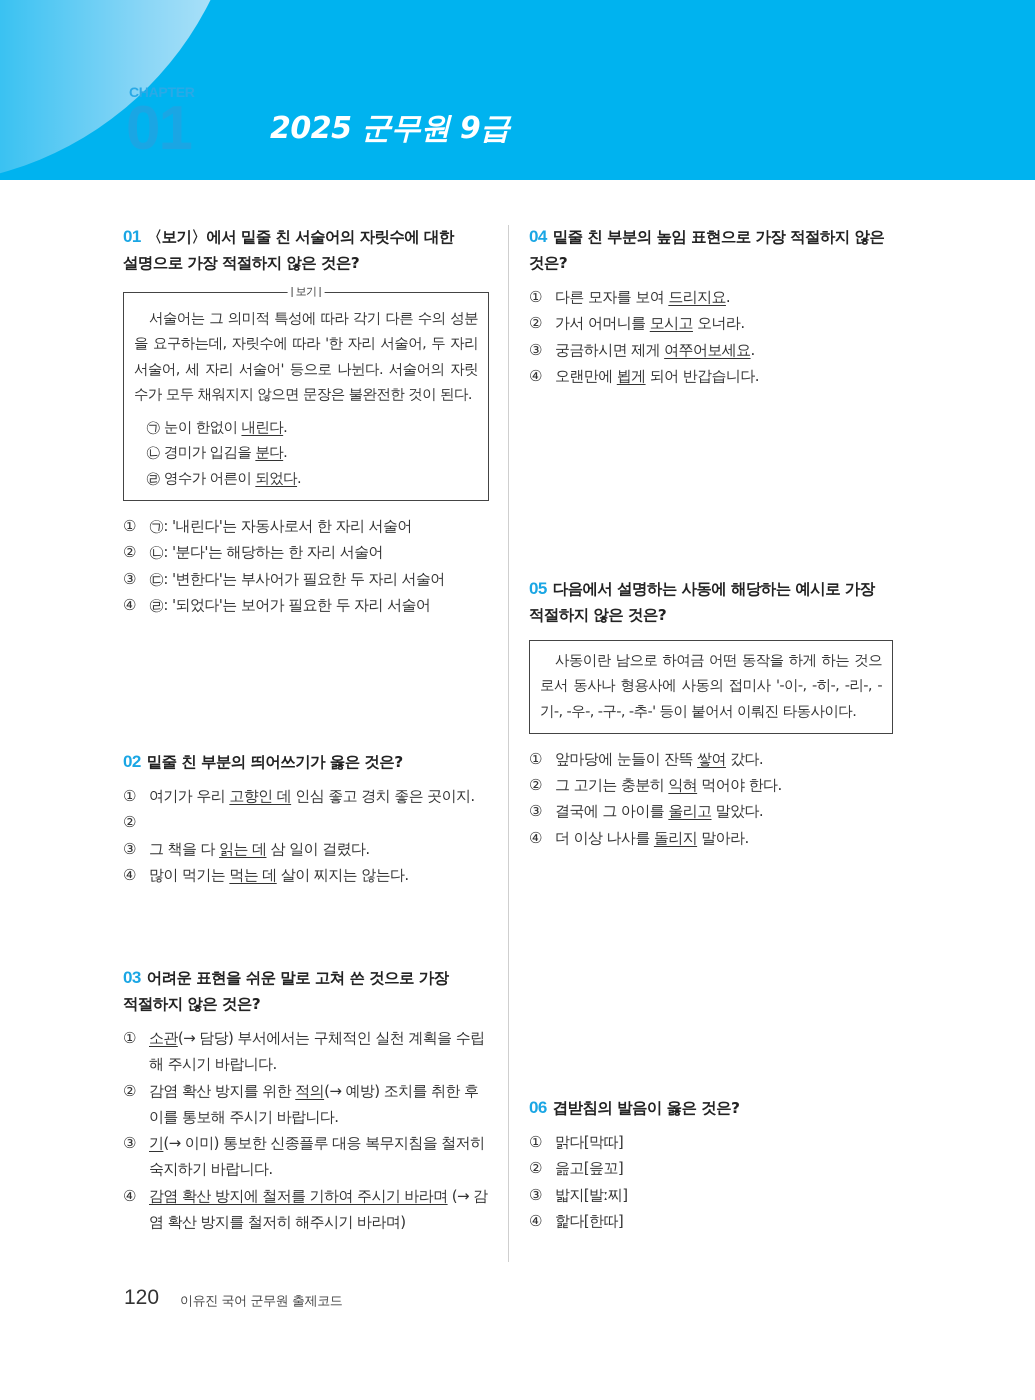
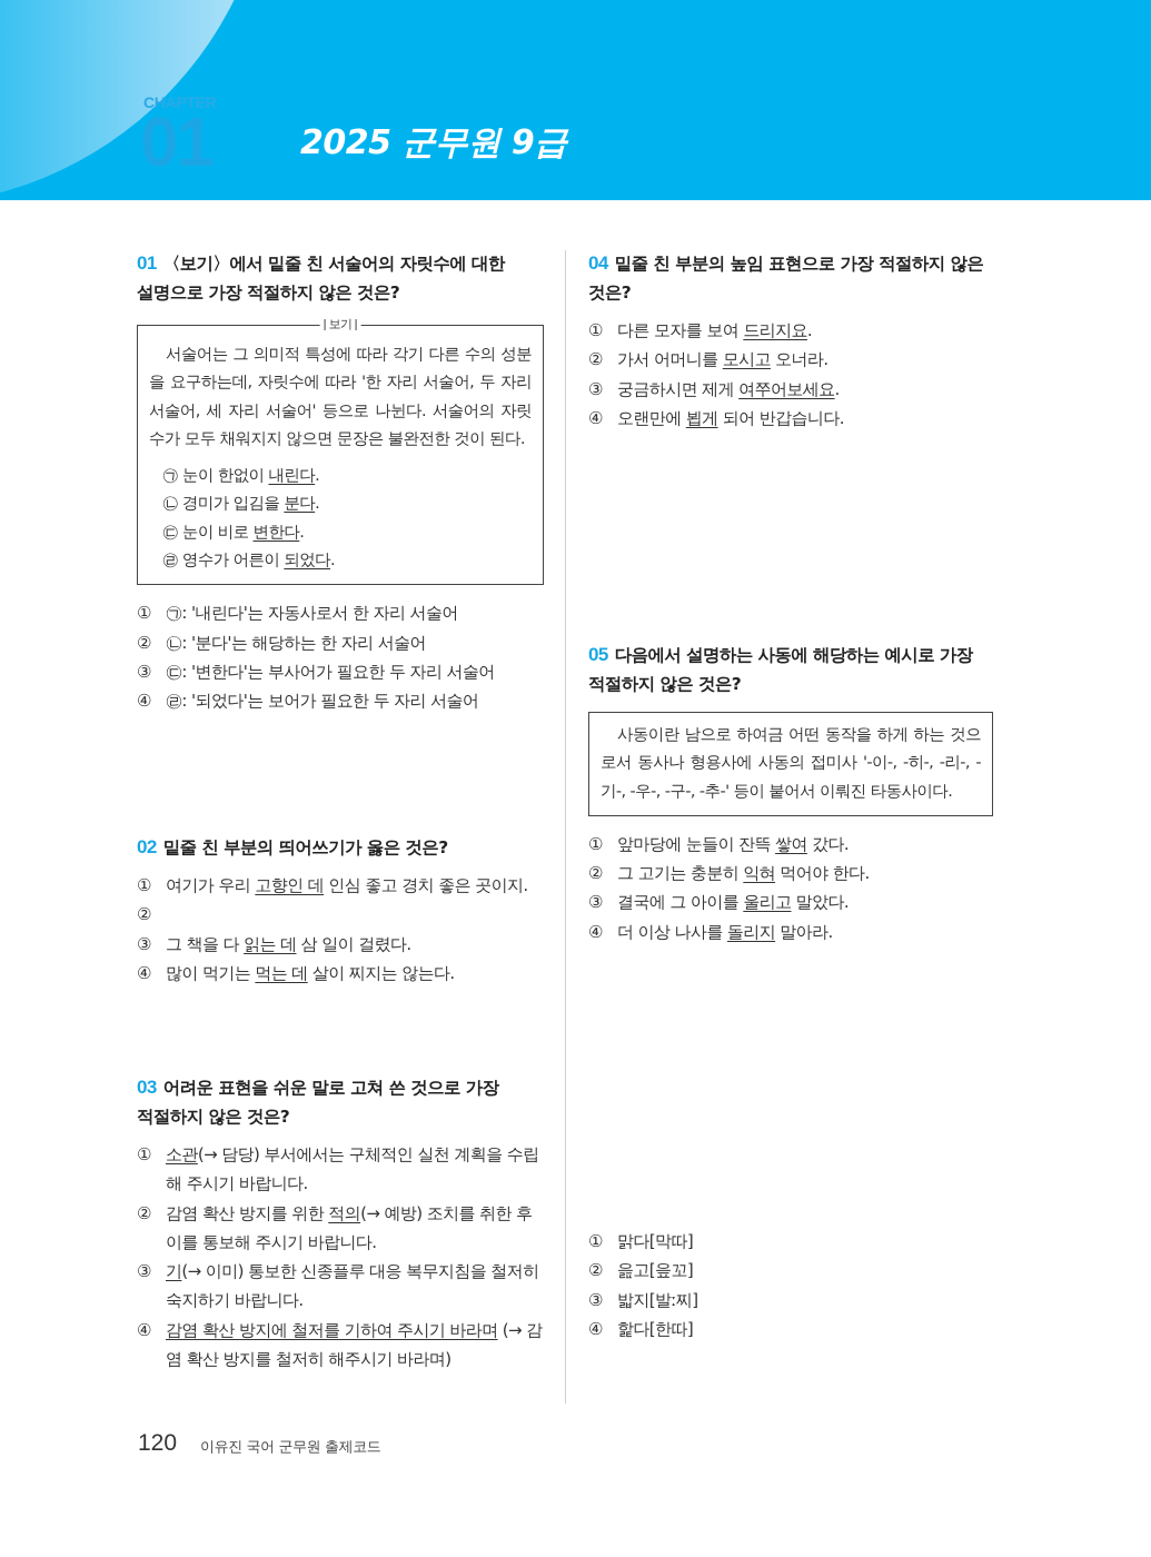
  CHAPTER
  01
  2025 군무원 9급
  01 〈보기〉에서 밑줄 친 서술어의 자릿수에 대한 설명으로 가장 적절하지 않은 것은?
  보기
  서술어는 그 의미적 특성에 따라 각기 다른 수의 성분을 요구하는데, 자릿수에 따라 '한 자리 서술어, 두 자리 서술어, 세 자리 서술어' 등으로 나뉜다. 서술어의 자릿수가 모두 채워지지 않으면 문장은 불완전한 것이 된다.
  ㉠ 눈이 한없이 내린다.
  ㉡ 경미가 입김을 분다.
+ ㉢ 눈이 비로 변한다.
  ㉣ 영수가 어른이 되었다.
  ①
  ㉠: '내린다'는 자동사로서 한 자리 서술어
  ②
  ㉡: '분다'는 해당하는 한 자리 서술어
  ③
  ㉢: '변한다'는 부사어가 필요한 두 자리 서술어
  ④
  ㉣: '되었다'는 보어가 필요한 두 자리 서술어
  02 밑줄 친 부분의 띄어쓰기가 옳은 것은?
  ①
  여기가 우리 고향인 데 인심 좋고 경치 좋은 곳이지.
  ②
  ③
  그 책을 다 읽는 데 삼 일이 걸렸다.
  ④
  많이 먹기는 먹는 데 살이 찌지는 않는다.
  03 어려운 표현을 쉬운 말로 고쳐 쓴 것으로 가장 적절하지 않은 것은?
  ①
  소관(→ 담당) 부서에서는 구체적인 실천 계획을 수립해 주시기 바랍니다.
  ②
  감염 확산 방지를 위한 적의(→ 예방) 조치를 취한 후 이를 통보해 주시기 바랍니다.
  ③
  기(→ 이미) 통보한 신종플루 대응 복무지침을 철저히 숙지하기 바랍니다.
  ④
  감염 확산 방지에 철저를 기하여 주시기 바라며 (→ 감염 확산 방지를 철저히 해주시기 바라며)
  04 밑줄 친 부분의 높임 표현으로 가장 적절하지 않은 것은?
  ①
  다른 모자를 보여 드리지요.
  ②
  가서 어머니를 모시고 오너라.
  ③
  궁금하시면 제게 여쭈어보세요.
  ④
  오랜만에 뵙게 되어 반갑습니다.
  05 다음에서 설명하는 사동에 해당하는 예시로 가장 적절하지 않은 것은?
  사동이란 남으로 하여금 어떤 동작을 하게 하는 것으로서 동사나 형용사에 사동의 접미사 '-이-, -히-, -리-, -기-, -우-, -구-, -추-' 등이 붙어서 이뤄진 타동사이다.
  ①
  앞마당에 눈들이 잔뜩 쌓여 갔다.
  ②
  그 고기는 충분히 익혀 먹어야 한다.
  ③
  결국에 그 아이를 울리고 말았다.
  ④
  더 이상 나사를 돌리지 말아라.
- 06 겹받침의 발음이 옳은 것은?
  ①
  맑다[막따]
  ②
  읊고[읖꼬]
  ③
  밟지[발ː찌]
  ④
  핥다[한따]
  120
  이유진 국어 군무원 출제코드
